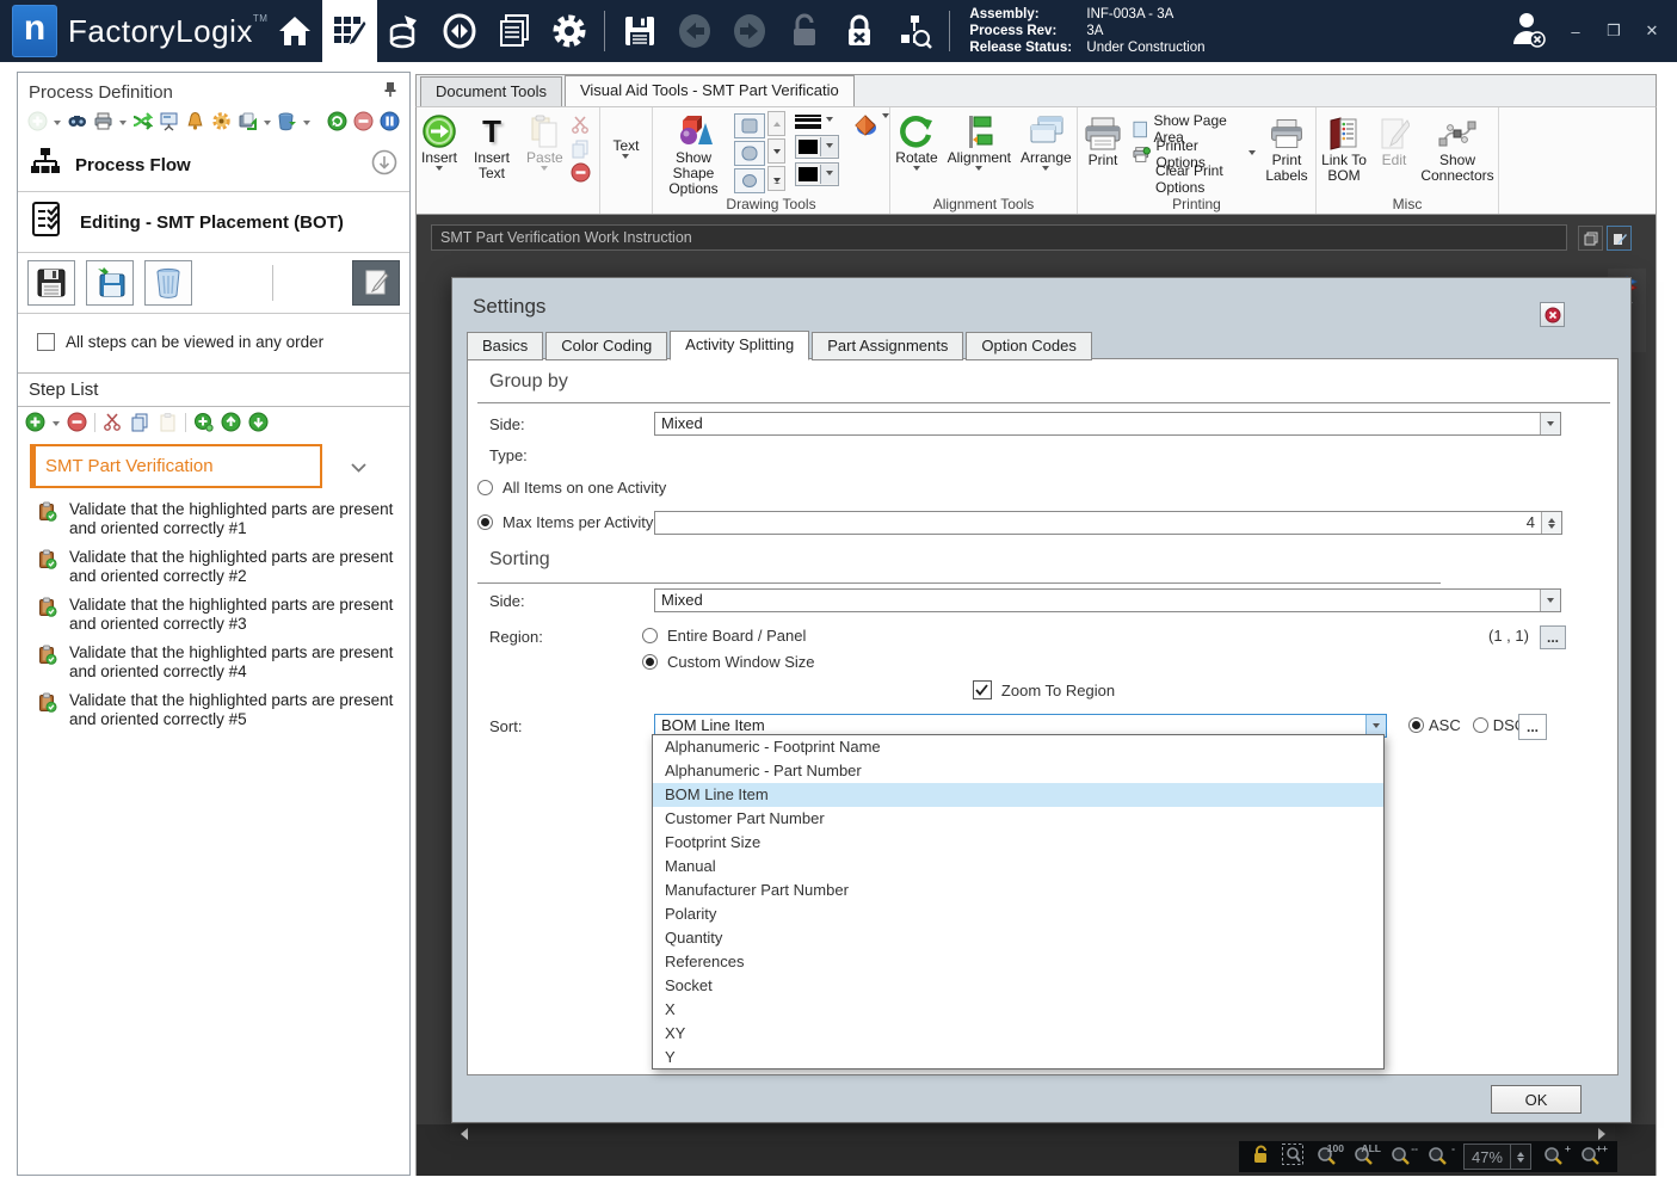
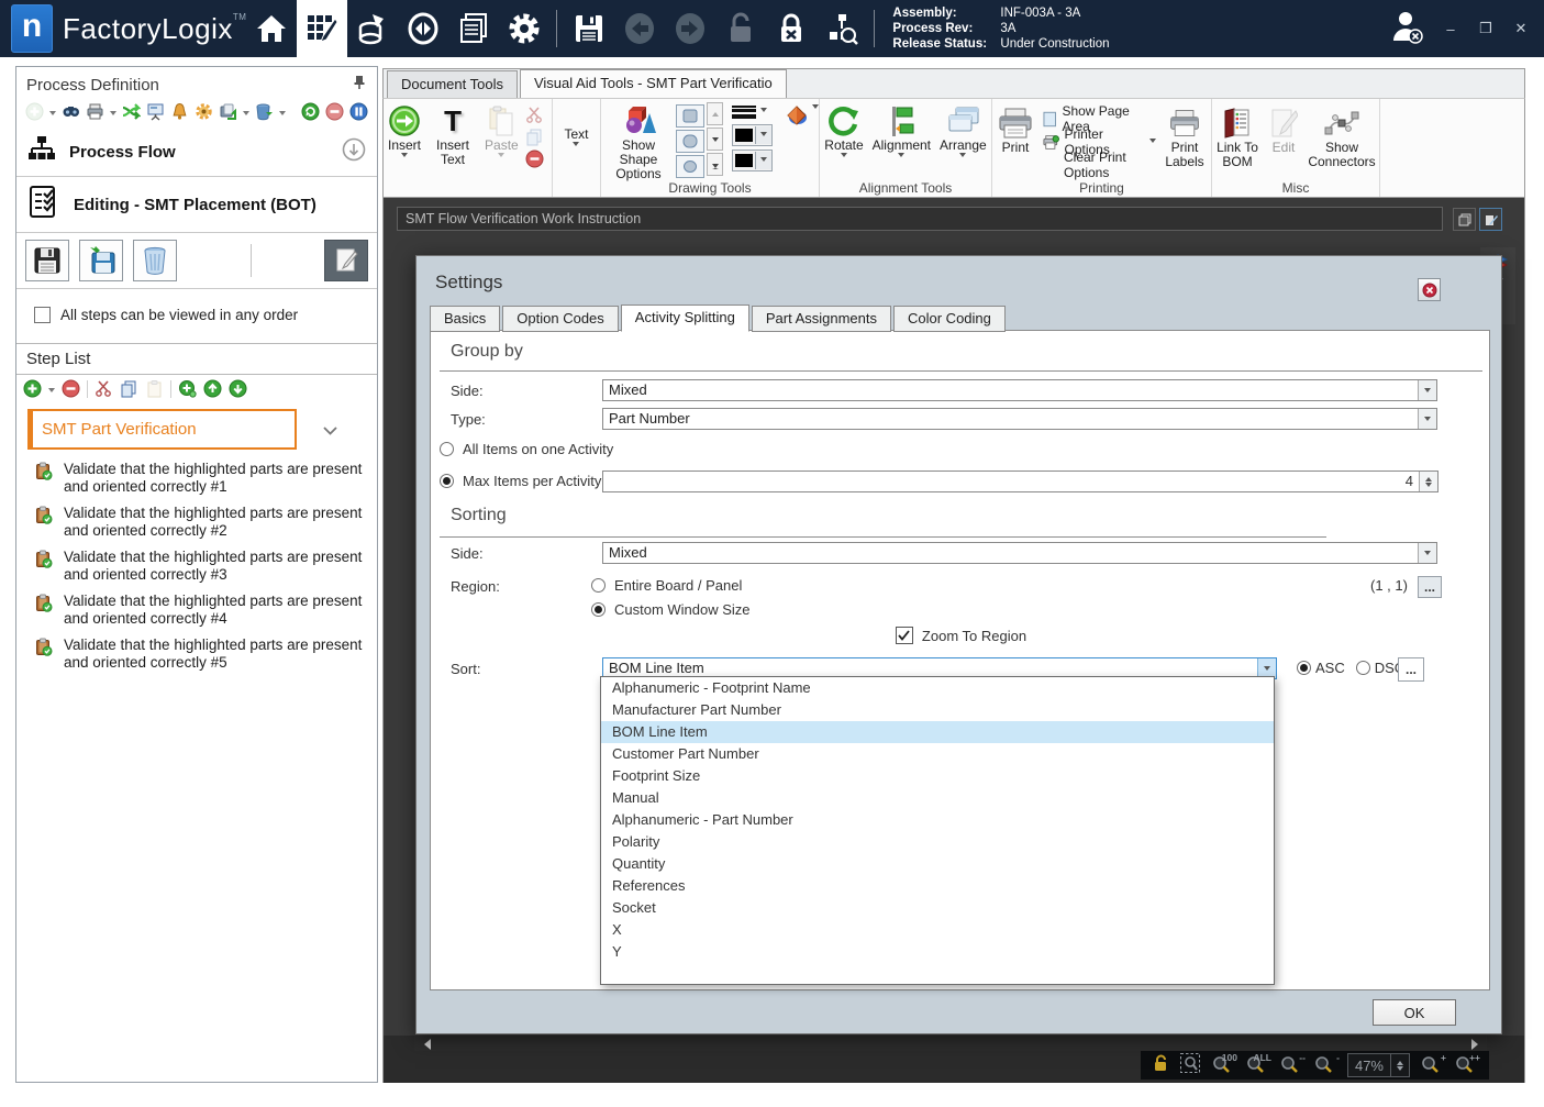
  n
  FactoryLogixTM
  Assembly:
  INF-003A - 3A
  Process Rev:
  3A
  Release Status:
  Under Construction
  –
  ❒
  ✕
  Process Definition
  Process Flow
  Editing - SMT Placement (BOT)
  All steps can be viewed in any order
  Step List
  SMT Part Verification
  Validate that the highlighted parts are present and oriented correctly #1
  Validate that the highlighted parts are present and oriented correctly #2
  Validate that the highlighted parts are present and oriented correctly #3
  Validate that the highlighted parts are present and oriented correctly #4
  Validate that the highlighted parts are present and oriented correctly #5
  Document Tools
  Visual Aid Tools - SMT Part Verificatio
  Insert
  T
  Insert Text
  Paste
  Text
  Show Shape Options
  Drawing Tools
  Rotate
  Alignment
  Arrange
  Alignment Tools
  Print
  Show Page Area
  Printer Options
  Clear Print Options
  Print Labels
  Printing
  Link To BOM
  Edit
  Show Connectors
  Misc
- SMT Part Verification Work Instruction
+ SMT Flow Verification Work Instruction
  100
  ALL
  --
  -
  47%
  +
  ++
  Settings
  Basics
- Color Coding
+ Option Codes
  Activity Splitting
  Part Assignments
- Option Codes
+ Color Coding
  Group by
  Side:
  Mixed
  Type:
+ Part Number
  All Items on one Activity
  Max Items per Activity
  4
  Sorting
  Side:
  Mixed
  Region:
  Entire Board / Panel
  (1 , 1)
  ...
  Custom Window Size
  Zoom To Region
  Sort:
  BOM Line Item
  ASC
  ...
  OK
  Alphanumeric - Footprint Name
- Alphanumeric - Part Number
+ Manufacturer Part Number
  BOM Line Item
  Customer Part Number
  Footprint Size
  Manual
- Manufacturer Part Number
+ Alphanumeric - Part Number
  Polarity
  Quantity
  References
  Socket
  X
- XY
  Y
